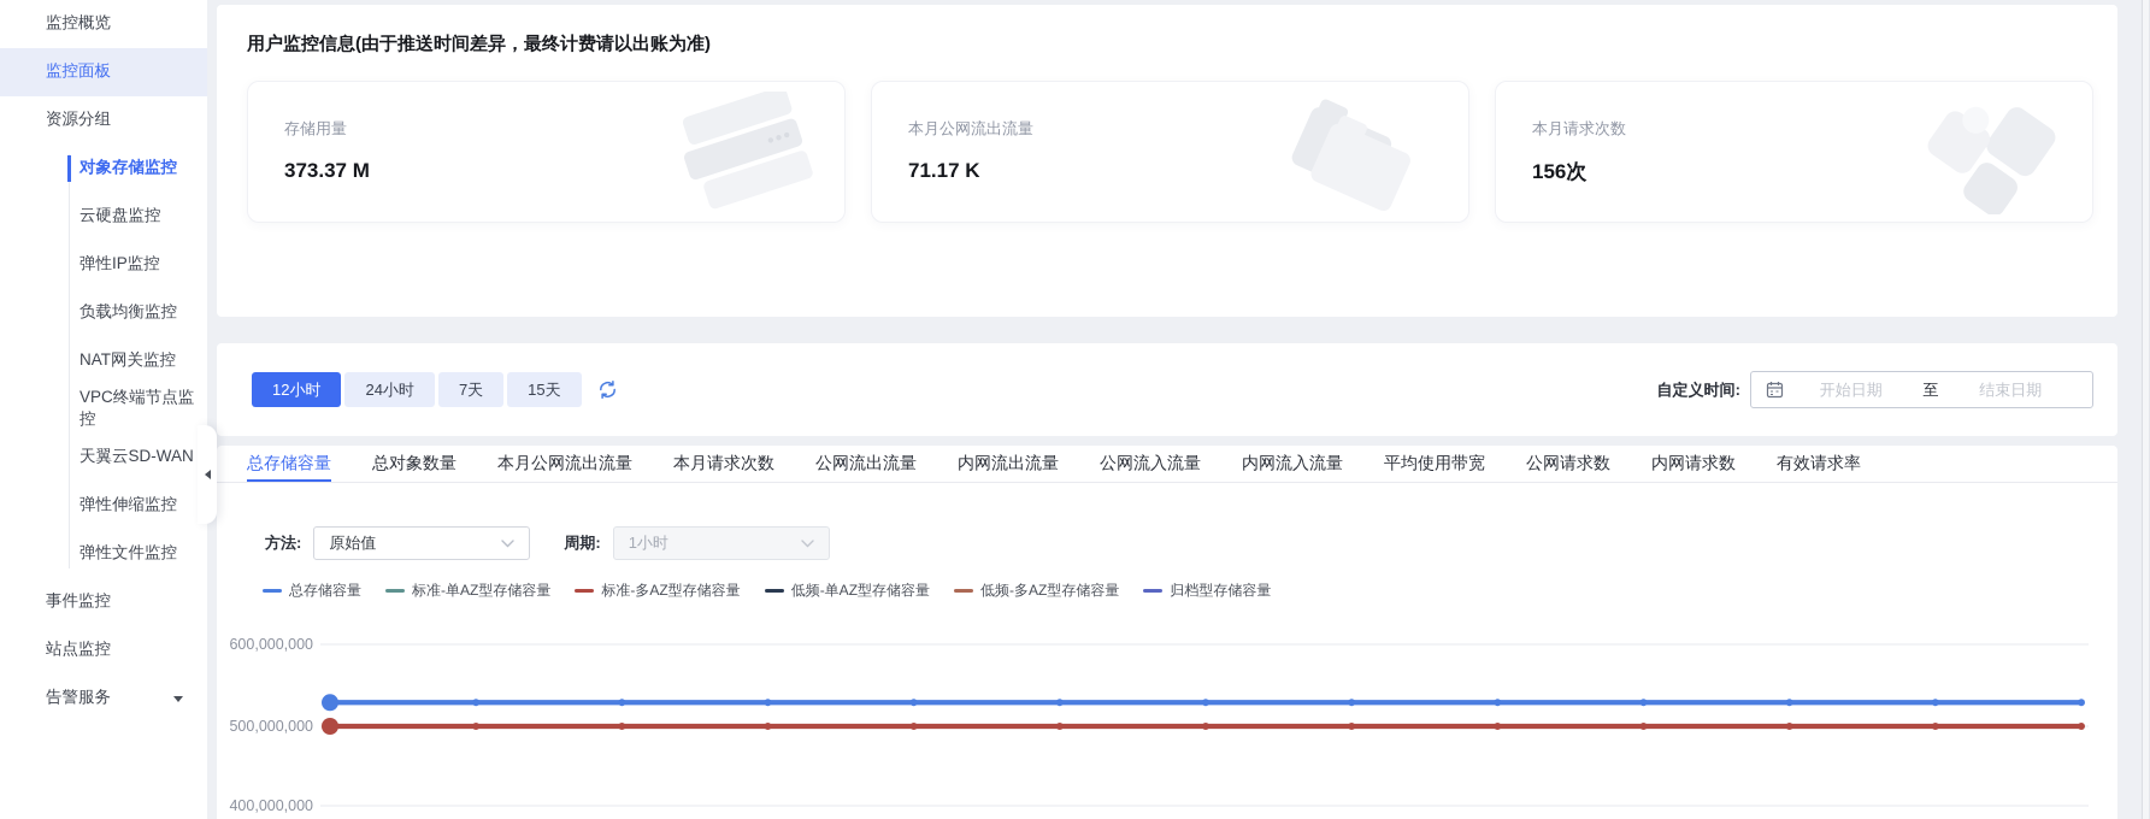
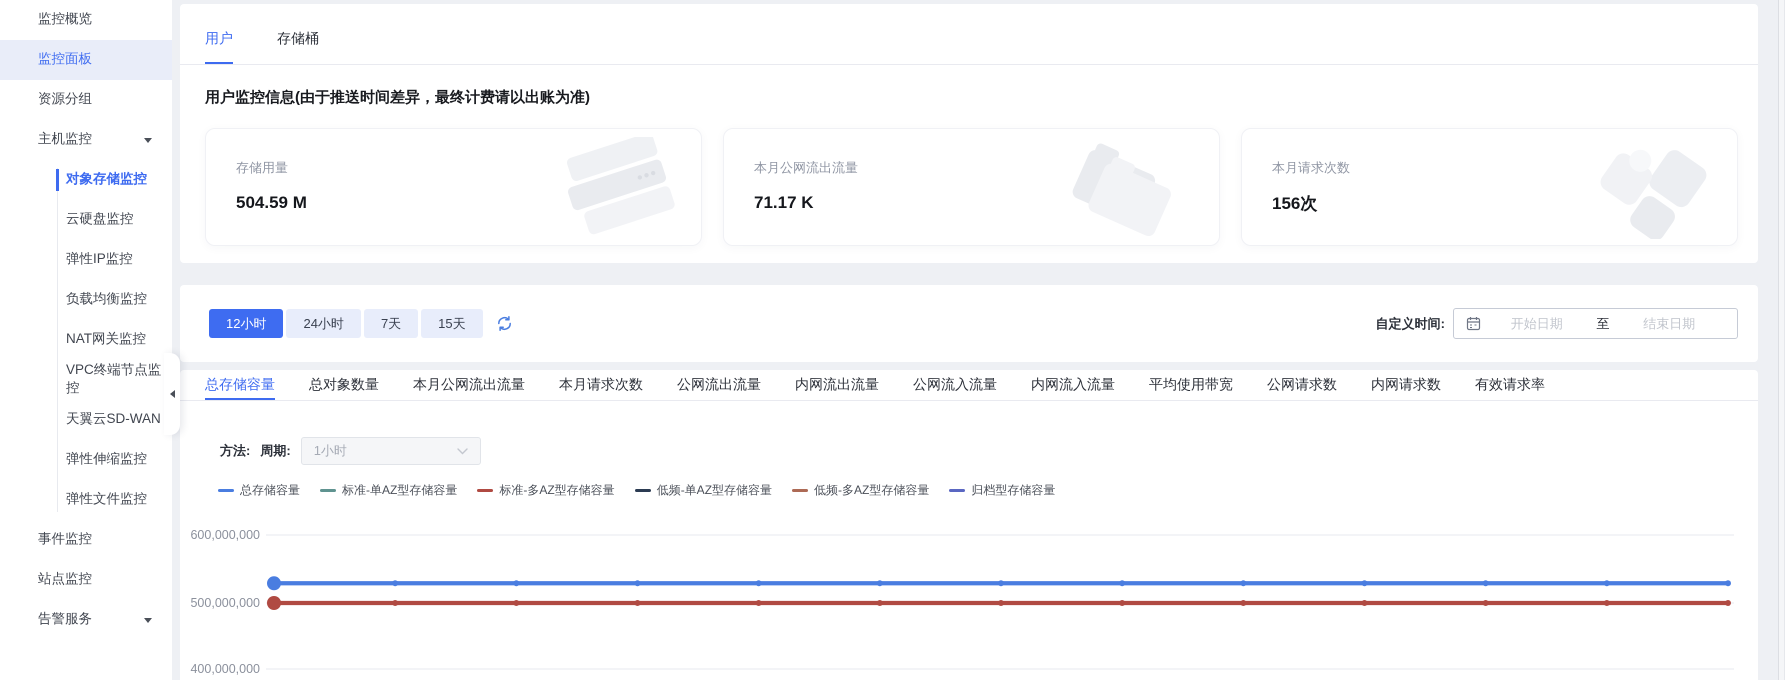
  监控概览
  监控面板
  资源分组
+ 主机监控
  对象存储监控
  云硬盘监控
  弹性IP监控
  负载均衡监控
  NAT网关监控
  VPC终端节点监控
  天翼云SD-WAN
  弹性伸缩监控
  弹性文件监控
  事件监控
  站点监控
  告警服务
+ 用户
+ 存储桶
  用户监控信息(由于推送时间差异，最终计费请以出账为准)
  存储用量
- 373.37 M
+ 504.59 M
  本月公网流出流量
  71.17 K
  本月请求次数
  156次
  12小时
  24小时
  7天
  15天
  自定义时间:
  开始日期
  至
  结束日期
  总存储容量
  总对象数量
  本月公网流出流量
  本月请求次数
  公网流出流量
  内网流出流量
  公网流入流量
  内网流入流量
  平均使用带宽
  公网请求数
  内网请求数
  有效请求率
  方法:
- 原始值
  周期:
  1小时
  总存储容量
  标准-单AZ型存储容量
  标准-多AZ型存储容量
  低频-单AZ型存储容量
  低频-多AZ型存储容量
  归档型存储容量
  600,000,000
  500,000,000
  400,000,000
